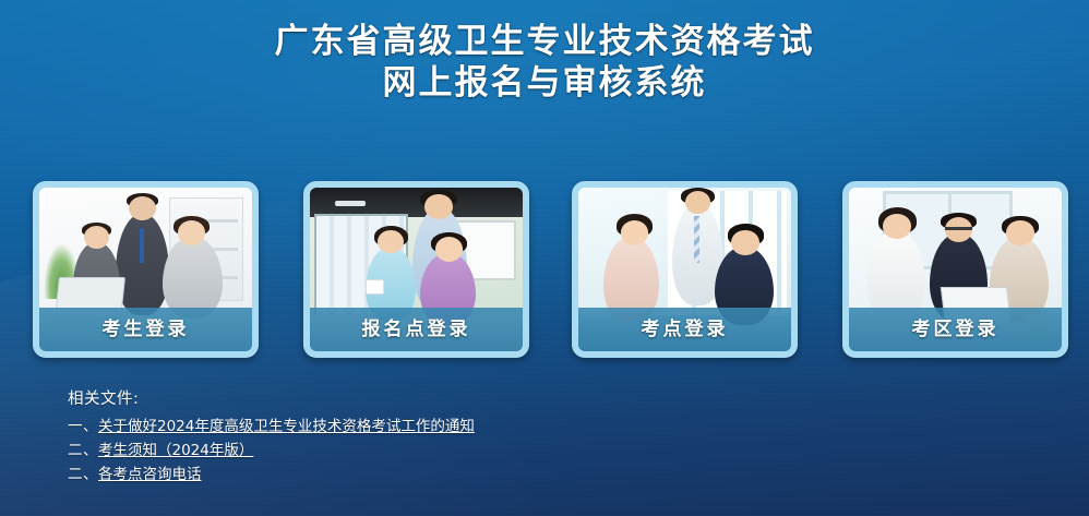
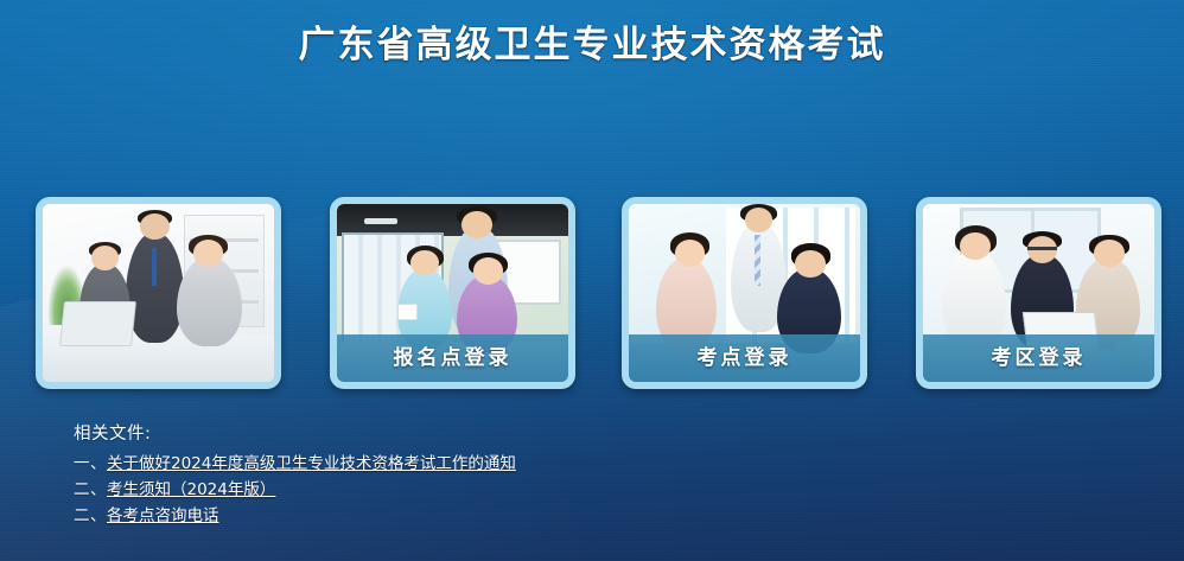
  广东省高级卫生专业技术资格考试
- 网上报名与审核系统
- 考生登录
  报名点登录
  考点登录
  考区登录
  相关文件:
  一、关于做好2024年度高级卫生专业技术资格考试工作的通知
  二、考生须知（2024年版）
  二、各考点咨询电话
